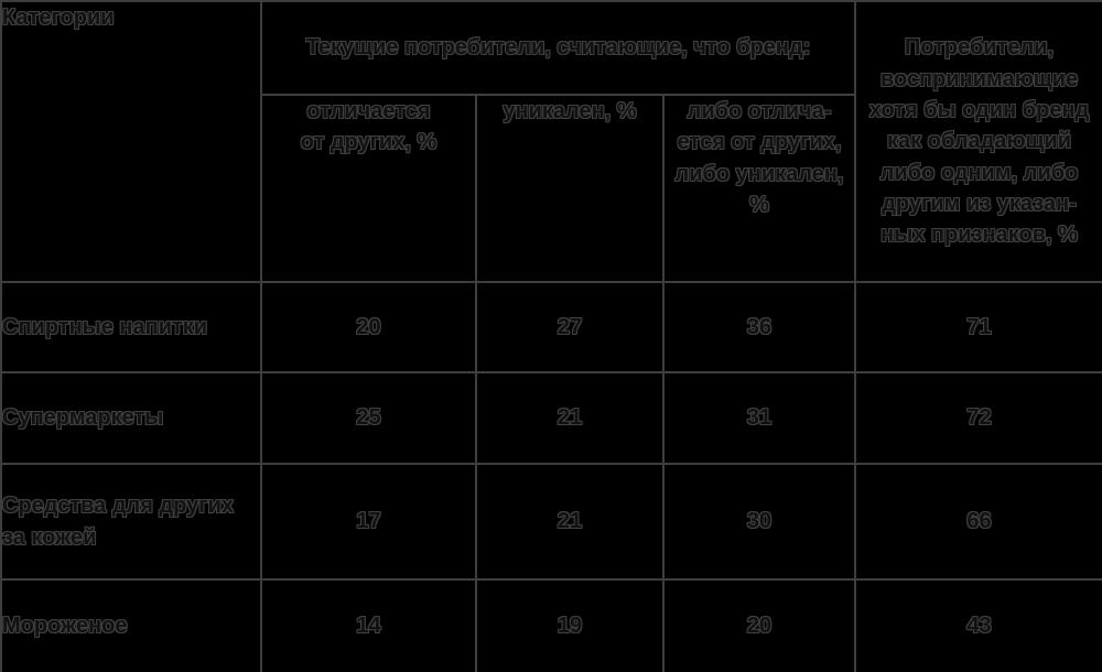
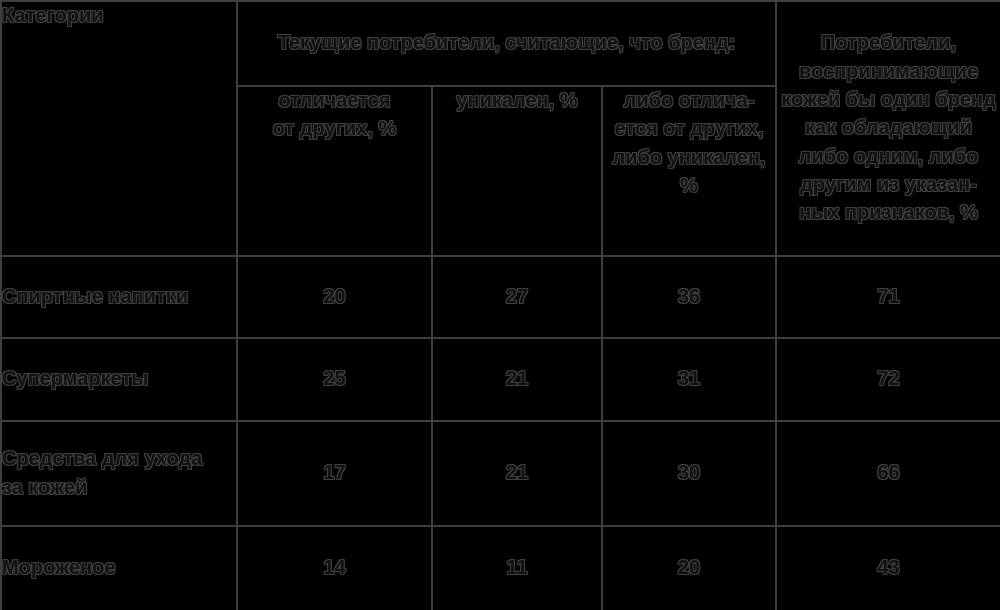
- Категории	Текущие потребители, считающие, что бренд:	Потребители, воспринимающие хотя бы один бренд как обладающий либо одним, либо другим из указан- ных признаков, %
+ Категории	Текущие потребители, считающие, что бренд:	Потребители, воспринимающие кожей бы один бренд как обладающий либо одним, либо другим из указан- ных признаков, %
  отличается от других, %	уникален, %	либо отлича- ется от других, либо уникален, %
  Спиртные напитки	20	27	36	71
  Супермаркеты	25	21	31	72
- Средства для других за кожей	17	21	30	66
+ Средства для ухода за кожей	17	21	30	66
- Мороженое	14	19	20	43
+ Мороженое	14	11	20	43
